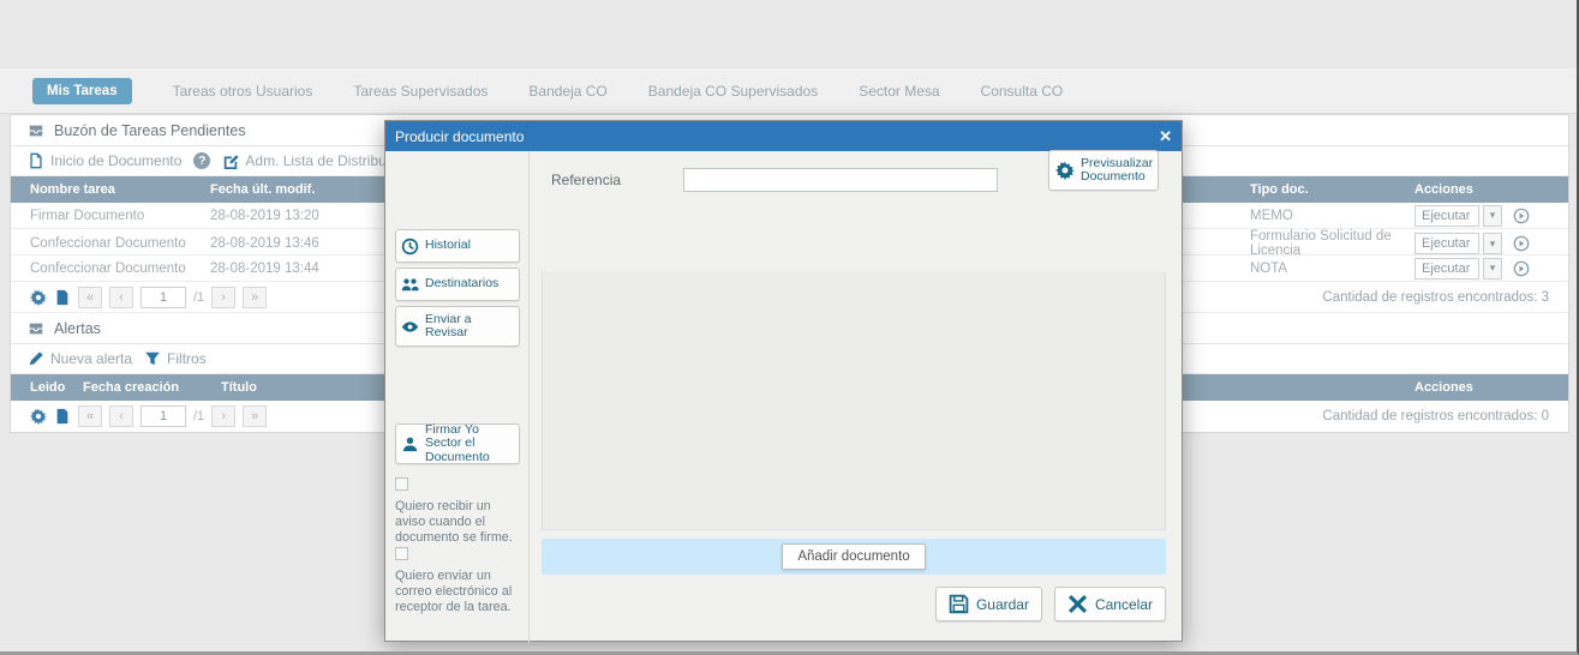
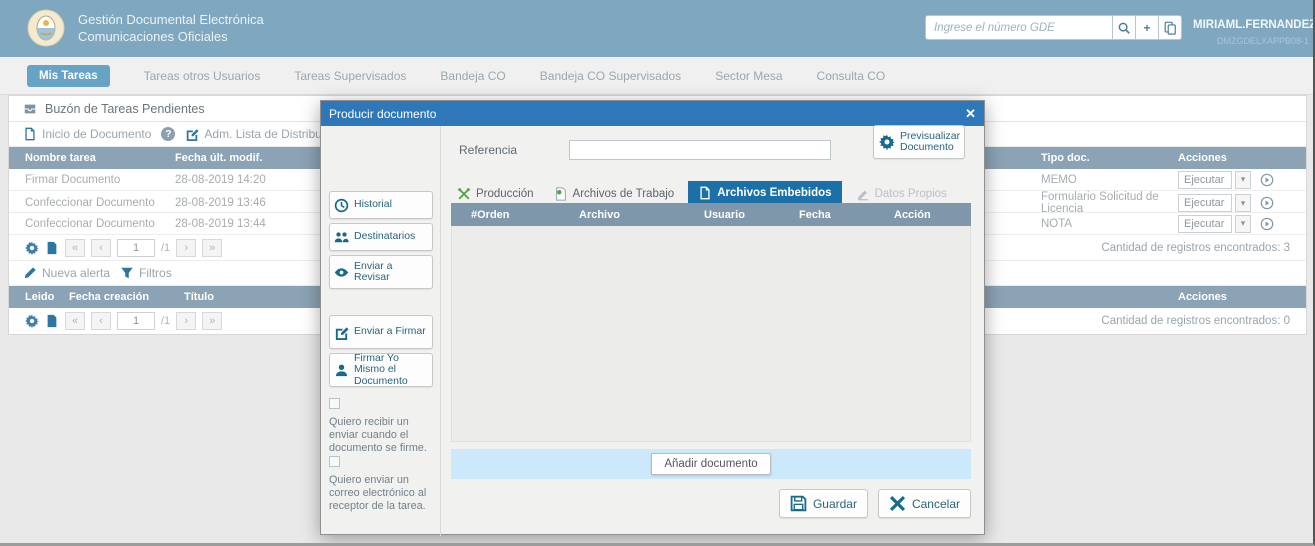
+ Gestión Documental Electrónica
+ Comunicaciones Oficiales
+ Ingrese el número GDE
+ +
+ MIRIAML.FERNANDEZ
+ DMZGDELXAPPB08-1
  Mis Tareas
  Tareas otros Usuarios
  Tareas Supervisados
  Bandeja CO
  Bandeja CO Supervisados
  Sector Mesa
  Consulta CO
  Buzón de Tareas Pendientes
  Inicio de Documento
  ?
  Adm. Lista de Distribu
  Nombre tarea
  Fecha últ. modif.
  Tipo doc.
  Acciones
  Firmar Documento
- 28-08-2019 13:20
+ 28-08-2019 14:20
  MEMO
  Ejecutar
  ▾
  Confeccionar Documento
  28-08-2019 13:46
  Formulario Solicitud de Licencia
  Ejecutar
  ▾
  Confeccionar Documento
  28-08-2019 13:44
  NOTA
  Ejecutar
  ▾
  «
  ‹
  1
  /1
  ›
  »
  Cantidad de registros encontrados: 3
- Alertas
  Nueva alerta
  Filtros
  Leido
  Fecha creación
  Título
  Acciones
  «
  ‹
  1
  /1
  ›
  »
  Cantidad de registros encontrados: 0
  Producir documento
  ✕
  Historial
  Destinatarios
  Enviar a Revisar
+ Enviar a Firmar
- Firmar Yo Sector el Documento
+ Firmar Yo Mismo el Documento
- Quiero recibir un aviso cuando el documento se firme.
+ Quiero recibir un enviar cuando el documento se firme.
  Quiero enviar un correo electrónico al receptor de la tarea.
  Referencia
  Previsualizar Documento
+ Producción
+ Archivos de Trabajo
+ Archivos Embebidos
+ Datos Propios
+ #Orden
+ Archivo
+ Usuario
+ Fecha
+ Acción
  Añadir documento
  Guardar
  Cancelar
